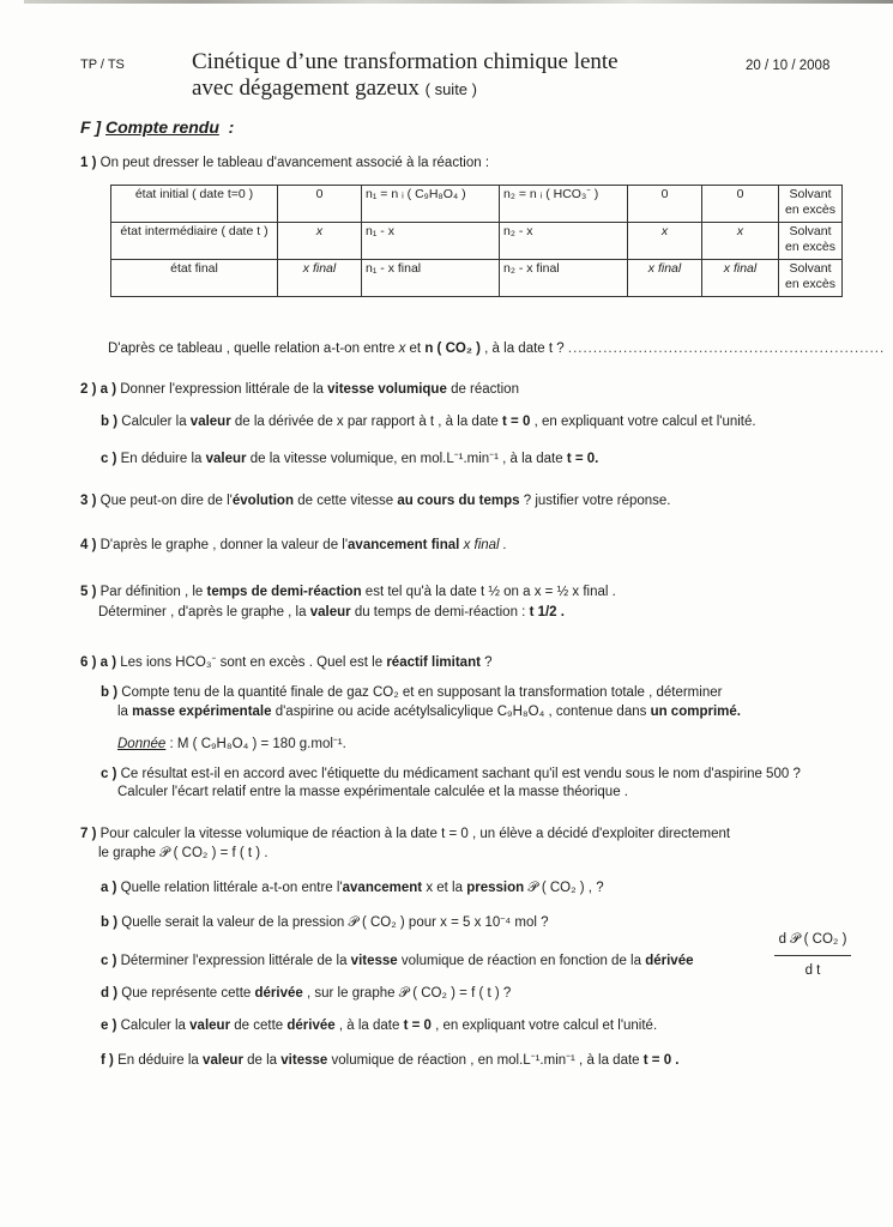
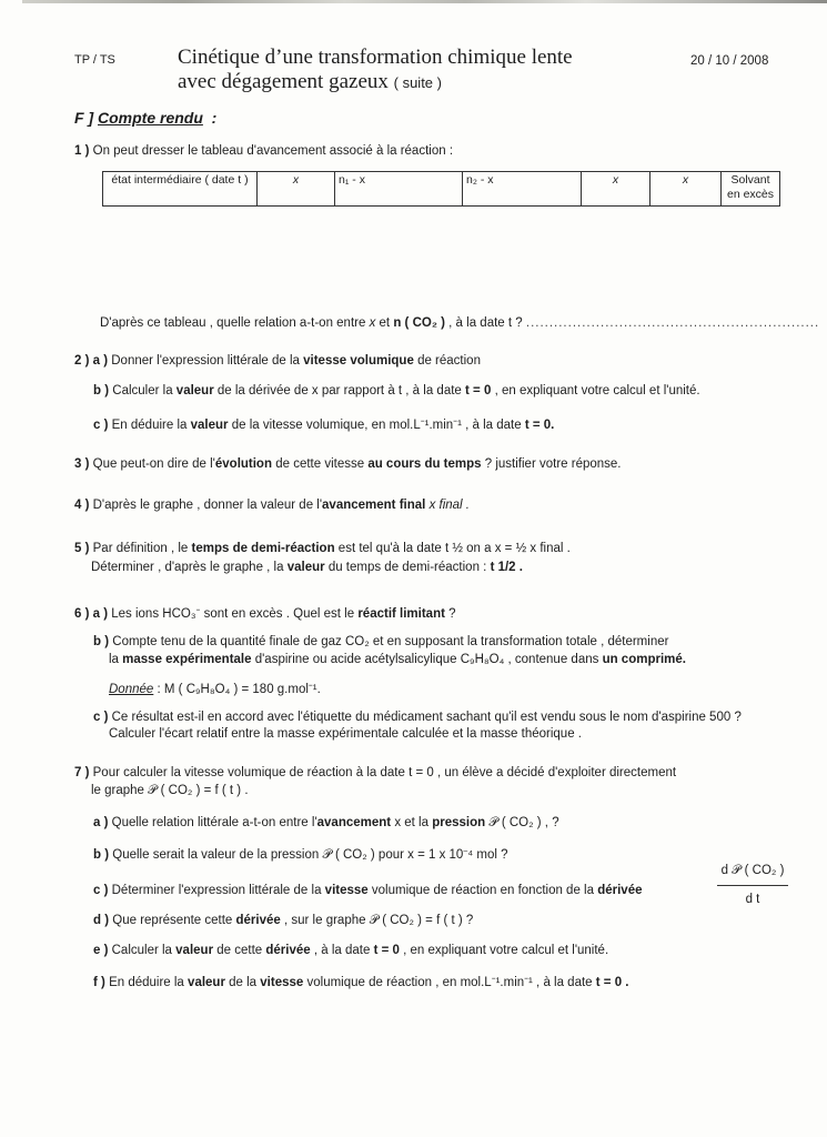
  TP / TS
  Cinétique d’une transformation chimique lente
  avec dégagement gazeux ( suite )
  20 / 10 / 2008
  F ] Compte rendu :
  1 ) On peut dresser le tableau d'avancement associé à la réaction :
- état initial ( date t=0 )	0	n₁ = n ᵢ ( C₉H₈O₄ )	n₂ = n ᵢ ( HCO₃⁻ )	0	0	Solvant en excès
  état intermédiaire ( date t )	x	n₁ - x	n₂ - x	x	x	Solvant en excès
- état final	x final	n₁ - x final	n₂ - x final	x final	x final	Solvant en excès
  D'après ce tableau , quelle relation a-t-on entre x et n ( CO₂ ) , à la date t ? ...............................................................
  2 ) a ) Donner l'expression littérale de la vitesse volumique de réaction
  b ) Calculer la valeur de la dérivée de x par rapport à t , à la date t = 0 , en expliquant votre calcul et l'unité.
  c ) En déduire la valeur de la vitesse volumique, en mol.L⁻¹.min⁻¹ , à la date t = 0.
  3 ) Que peut-on dire de l'évolution de cette vitesse au cours du temps ? justifier votre réponse.
  4 ) D'après le graphe , donner la valeur de l'avancement final x final .
  5 ) Par définition , le temps de demi-réaction est tel qu'à la date t ½ on a x = ½ x final .
  Déterminer , d'après le graphe , la valeur du temps de demi-réaction : t 1/2 .
  6 ) a ) Les ions HCO₃⁻ sont en excès . Quel est le réactif limitant ?
  b ) Compte tenu de la quantité finale de gaz CO₂ et en supposant la transformation totale , déterminer
  la masse expérimentale d'aspirine ou acide acétylsalicylique C₉H₈O₄ , contenue dans un comprimé.
  Donnée : M ( C₉H₈O₄ ) = 180 g.mol⁻¹.
  c ) Ce résultat est-il en accord avec l'étiquette du médicament sachant qu'il est vendu sous le nom d'aspirine 500 ?
  Calculer l'écart relatif entre la masse expérimentale calculée et la masse théorique .
  7 ) Pour calculer la vitesse volumique de réaction à la date t = 0 , un élève a décidé d'exploiter directement
  le graphe 𝒫 ( CO₂ ) = f ( t ) .
  a ) Quelle relation littérale a-t-on entre l'avancement x et la pression 𝒫 ( CO₂ ) , ?
- b ) Quelle serait la valeur de la pression 𝒫 ( CO₂ ) pour x = 5 x 10⁻⁴ mol ?
+ b ) Quelle serait la valeur de la pression 𝒫 ( CO₂ ) pour x = 1 x 10⁻⁴ mol ?
  c ) Déterminer l'expression littérale de la vitesse volumique de réaction en fonction de la dérivée
  d 𝒫 ( CO₂ )
  d t
  d ) Que représente cette dérivée , sur le graphe 𝒫 ( CO₂ ) = f ( t ) ?
  e ) Calculer la valeur de cette dérivée , à la date t = 0 , en expliquant votre calcul et l'unité.
  f ) En déduire la valeur de la vitesse volumique de réaction , en mol.L⁻¹.min⁻¹ , à la date t = 0 .
